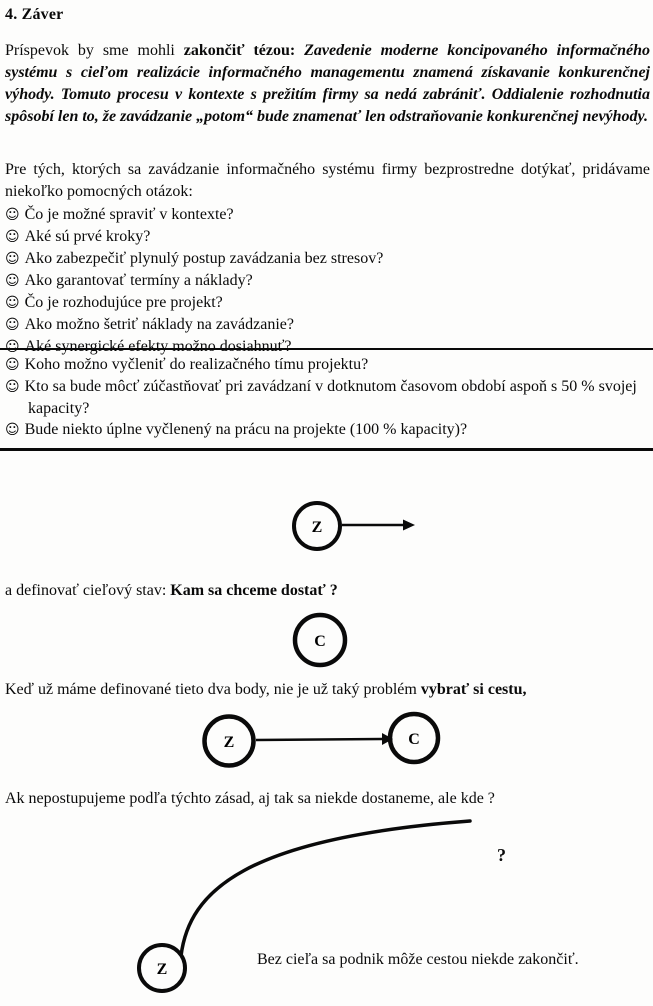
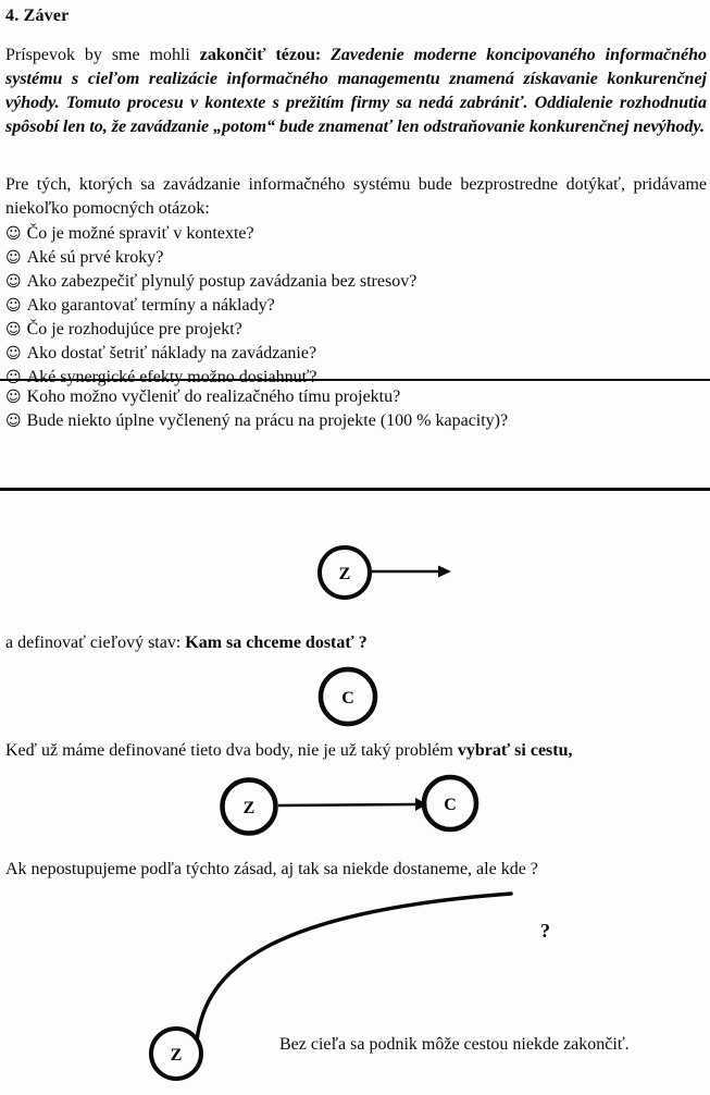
  4. Záver
  Príspevok by sme mohli zakončiť tézou: Zavedenie moderne koncipovaného informačného systému s cieľom realizácie informačného managementu znamená získavanie konkurenčnej výhody. Tomuto procesu v kontexte s prežitím firmy sa nedá zabrániť. Oddialenie rozhodnutia spôsobí len to, že zavádzanie „potom“ bude znamenať len odstraňovanie konkurenčnej nevýhody.
- Pre tých, ktorých sa zavádzanie informačného systému firmy bezprostredne dotýkať, pridávame niekoľko pomocných otázok:
+ Pre tých, ktorých sa zavádzanie informačného systému bude bezprostredne dotýkať, pridávame niekoľko pomocných otázok:
  ☺ Čo je možné spraviť v kontexte?
  ☺ Aké sú prvé kroky?
  ☺ Ako zabezpečiť plynulý postup zavádzania bez stresov?
  ☺ Ako garantovať termíny a náklady?
  ☺ Čo je rozhodujúce pre projekt?
- ☺ Ako možno šetriť náklady na zavádzanie?
+ ☺ Ako dostať šetriť náklady na zavádzanie?
  ☺ Aké synergické efekty možno dosiahnuť?
  ☺ Koho možno vyčleniť do realizačného tímu projektu?
- ☺ Kto sa bude môcť zúčastňovať pri zavádzaní v dotknutom časovom období aspoň s 50 % svojej kapacity?
  ☺ Bude niekto úplne vyčlenený na prácu na projekte (100 % kapacity)?
  Z
  a definovať cieľový stav: Kam sa chceme dostať ?
  C
  Keď už máme definované tieto dva body, nie je už taký problém vybrať si cestu,
  Z
  C
  Ak nepostupujeme podľa týchto zásad, aj tak sa niekde dostaneme, ale kde ?
  Z
  ?
  Bez cieľa sa podnik môže cestou niekde zakončiť.
